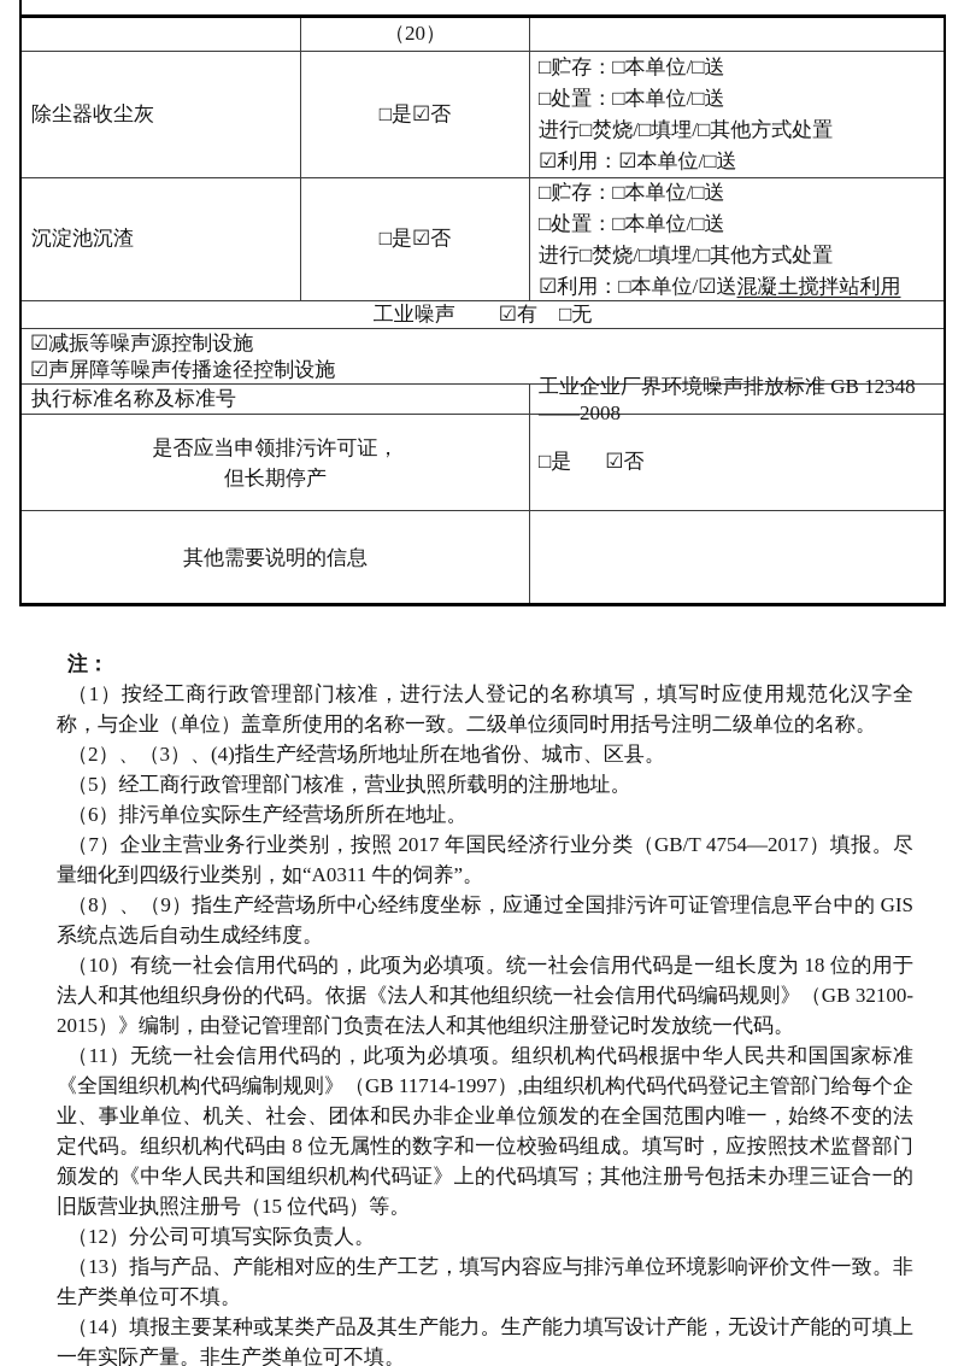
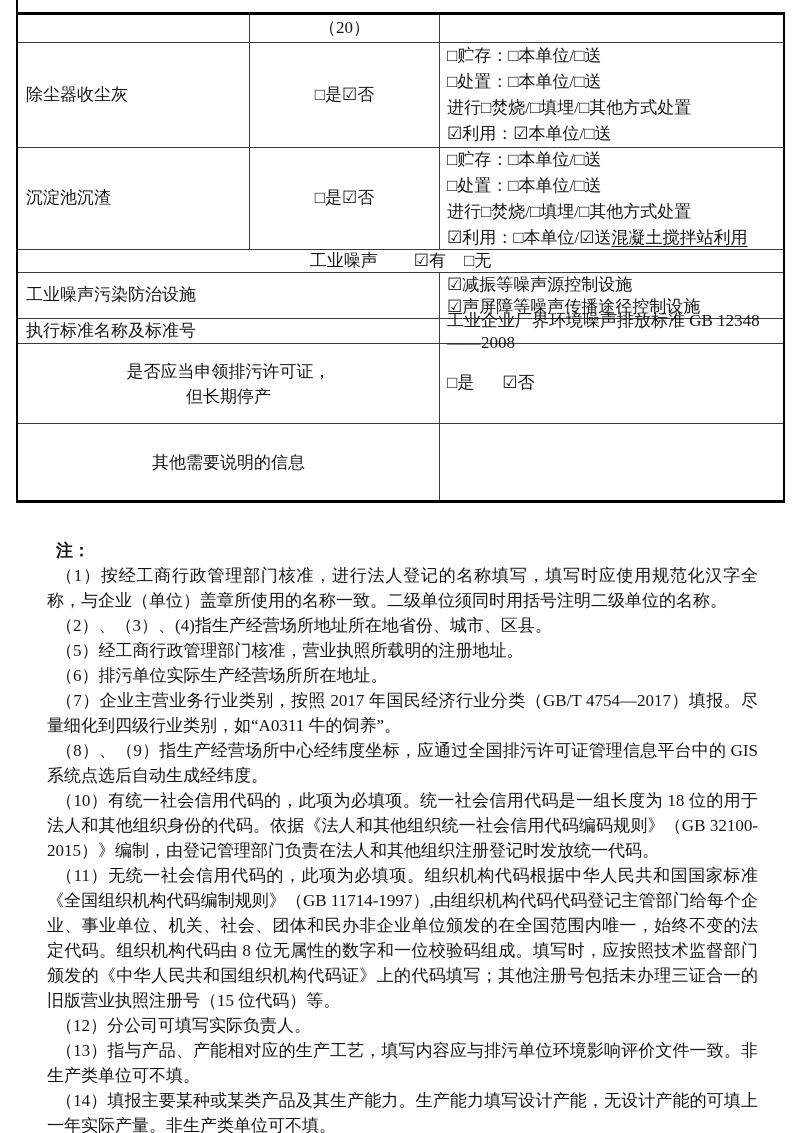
  （20）
  除尘器收尘灰
  □是☑否
  □贮存：□本单位/□送
  □处置：□本单位/□送
  进行□焚烧/□填埋/□其他方式处置
  ☑利用：☑本单位/□送
  沉淀池沉渣
  □是☑否
  □贮存：□本单位/□送
  □处置：□本单位/□送
  进行□焚烧/□填埋/□其他方式处置
  ☑利用：□本单位/☑送混凝土搅拌站利用
  工业噪声
  ☑有
  □无
+ 工业噪声污染防治设施
  ☑减振等噪声源控制设施
  ☑声屏障等噪声传播途径控制设施
  执行标准名称及标准号
  工业企业厂界环境噪声排放标准 GB 12348——2008
  是否应当申领排污许可证，
  但长期停产
  □是
  ☑否
  其他需要说明的信息
  注：
  （1）按经工商行政管理部门核准，进行法人登记的名称填写，填写时应使用规范化汉字全称，与企业（单位）盖章所使用的名称一致。二级单位须同时用括号注明二级单位的名称。
  （2）、（3）、(4)指生产经营场所地址所在地省份、城市、区县。
  （5）经工商行政管理部门核准，营业执照所载明的注册地址。
  （6）排污单位实际生产经营场所所在地址。
  （7）企业主营业务行业类别，按照 2017 年国民经济行业分类（GB/T 4754—2017）填报。尽量细化到四级行业类别，如“A0311 牛的饲养”。
  （8）、（9）指生产经营场所中心经纬度坐标，应通过全国排污许可证管理信息平台中的 GIS 系统点选后自动生成经纬度。
  （10）有统一社会信用代码的，此项为必填项。统一社会信用代码是一组长度为 18 位的用于法人和其他组织身份的代码。依据《法人和其他组织统一社会信用代码编码规则》（GB 32100-2015）》编制，由登记管理部门负责在法人和其他组织注册登记时发放统一代码。
  （11）无统一社会信用代码的，此项为必填项。组织机构代码根据中华人民共和国国家标准《全国组织机构代码编制规则》（GB 11714-1997）,由组织机构代码代码登记主管部门给每个企业、事业单位、机关、社会、团体和民办非企业单位颁发的在全国范围内唯一，始终不变的法定代码。组织机构代码由 8 位无属性的数字和一位校验码组成。填写时，应按照技术监督部门颁发的《中华人民共和国组织机构代码证》上的代码填写；其他注册号包括未办理三证合一的旧版营业执照注册号（15 位代码）等。
  （12）分公司可填写实际负责人。
  （13）指与产品、产能相对应的生产工艺，填写内容应与排污单位环境影响评价文件一致。非生产类单位可不填。
  （14）填报主要某种或某类产品及其生产能力。生产能力填写设计产能，无设计产能的可填上一年实际产量。非生产类单位可不填。
